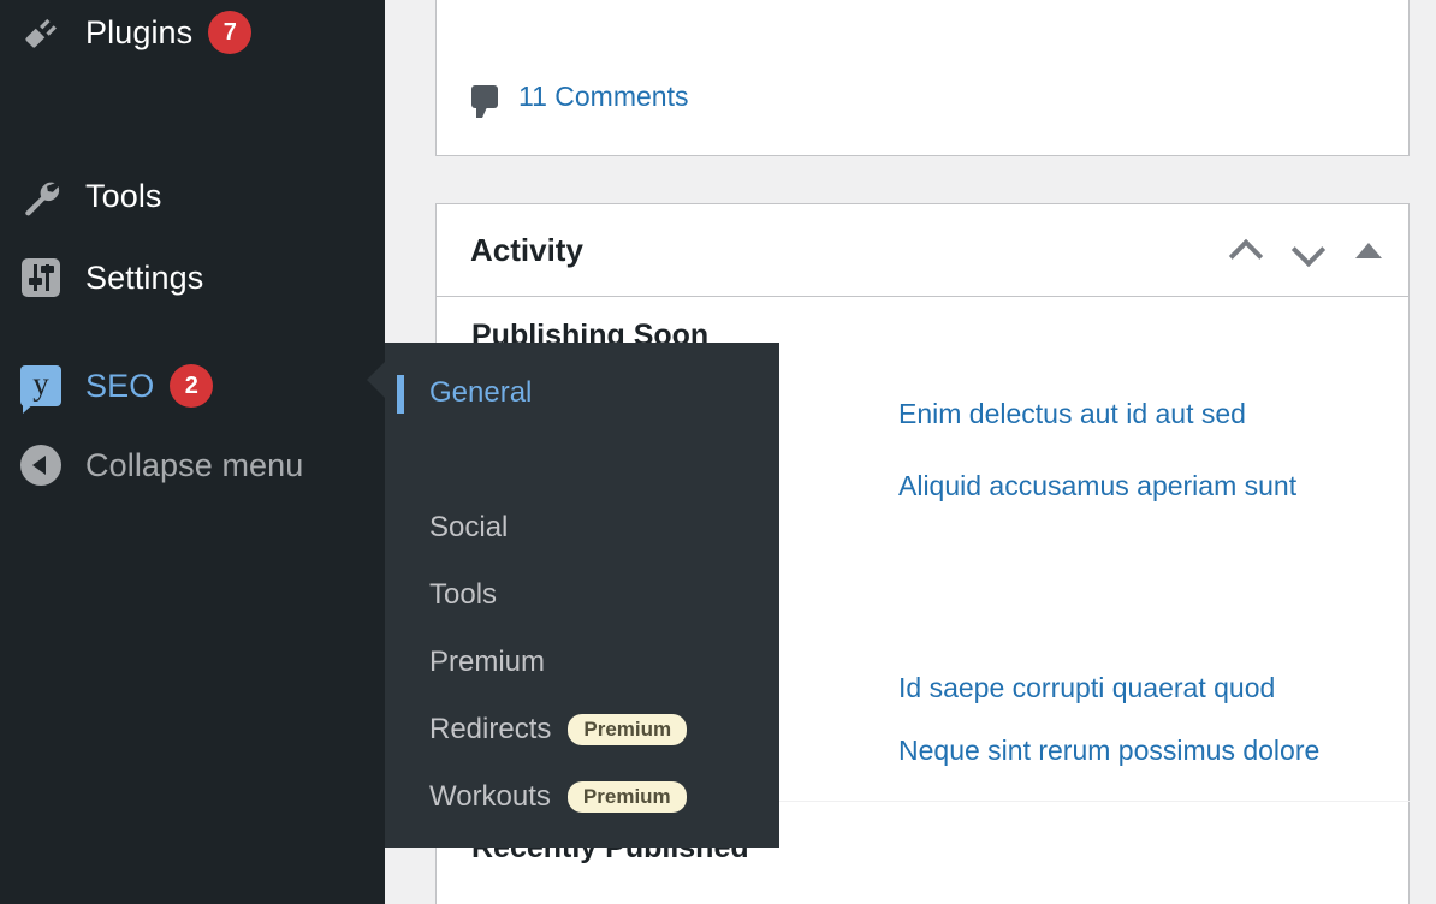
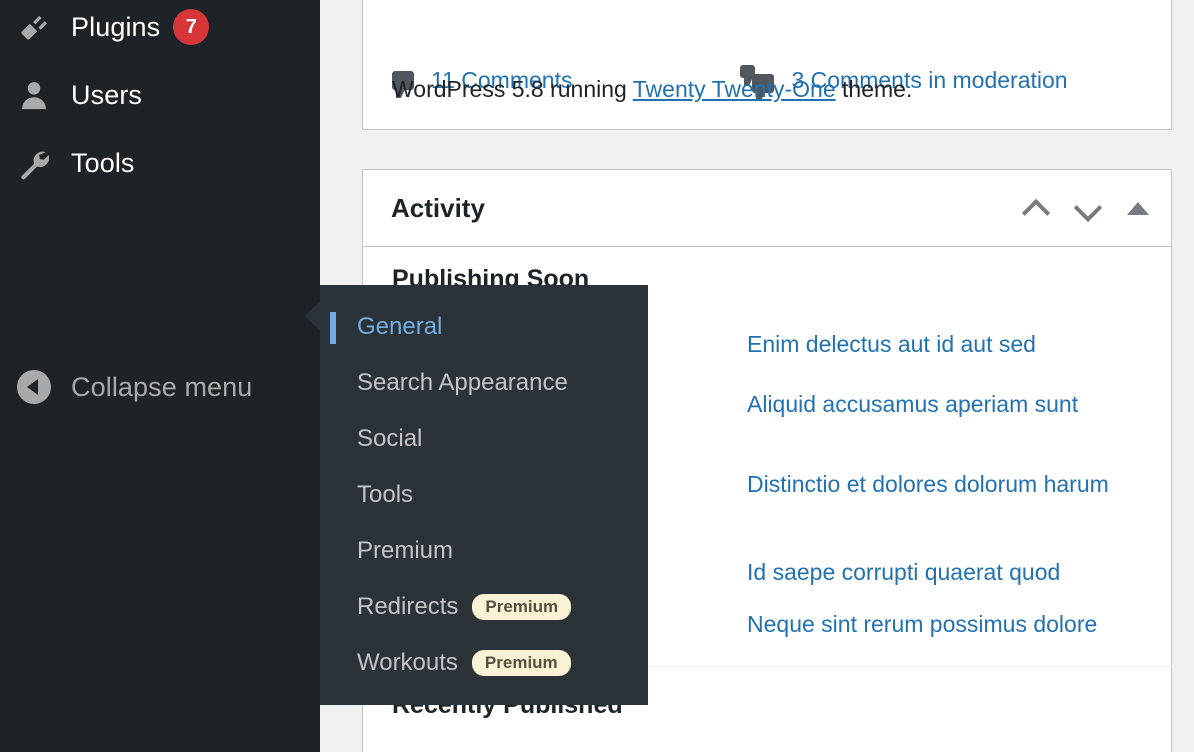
  11 Comments
+ 3 Comments in moderation
+ WordPress 5.8 running Twenty Twenty-One theme.
  Activity
  Publishing Soon
  Enim delectus aut id aut sed
  Aliquid accusamus aperiam sunt
+ Distinctio et dolores dolorum harum
  Id saepe corrupti quaerat quod
  Neque sint rerum possimus dolore
  Recently Published
  Plugins
  7
+ Users
  Tools
- Settings
- y
- SEO
- 2
  Collapse menu
  General
+ Search Appearance
  Social
  Tools
  Premium
  Redirects
  Premium
  Workouts
  Premium
